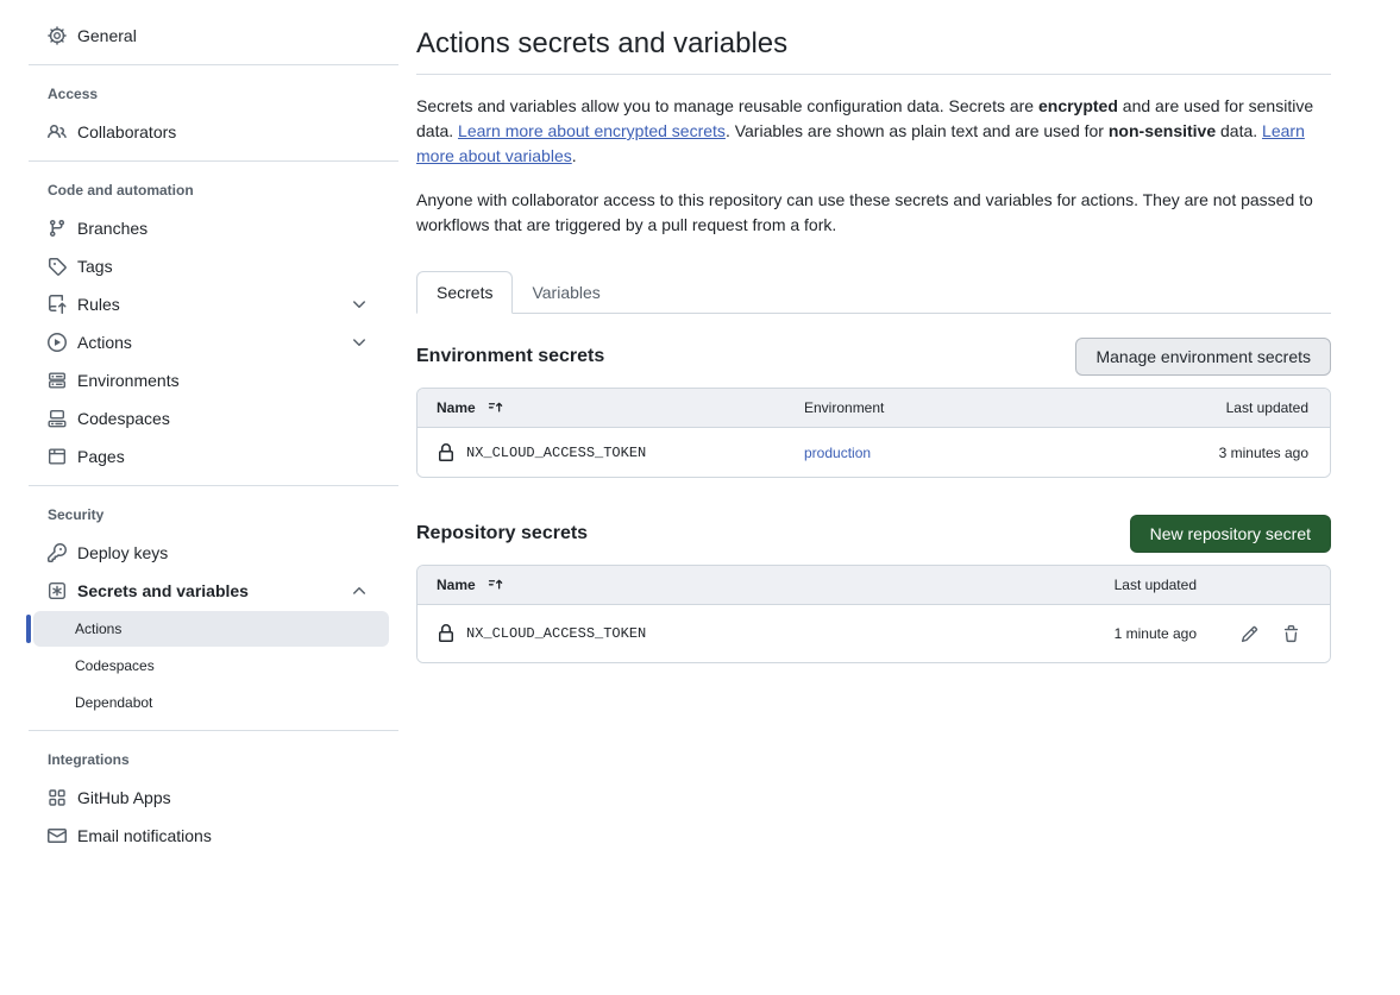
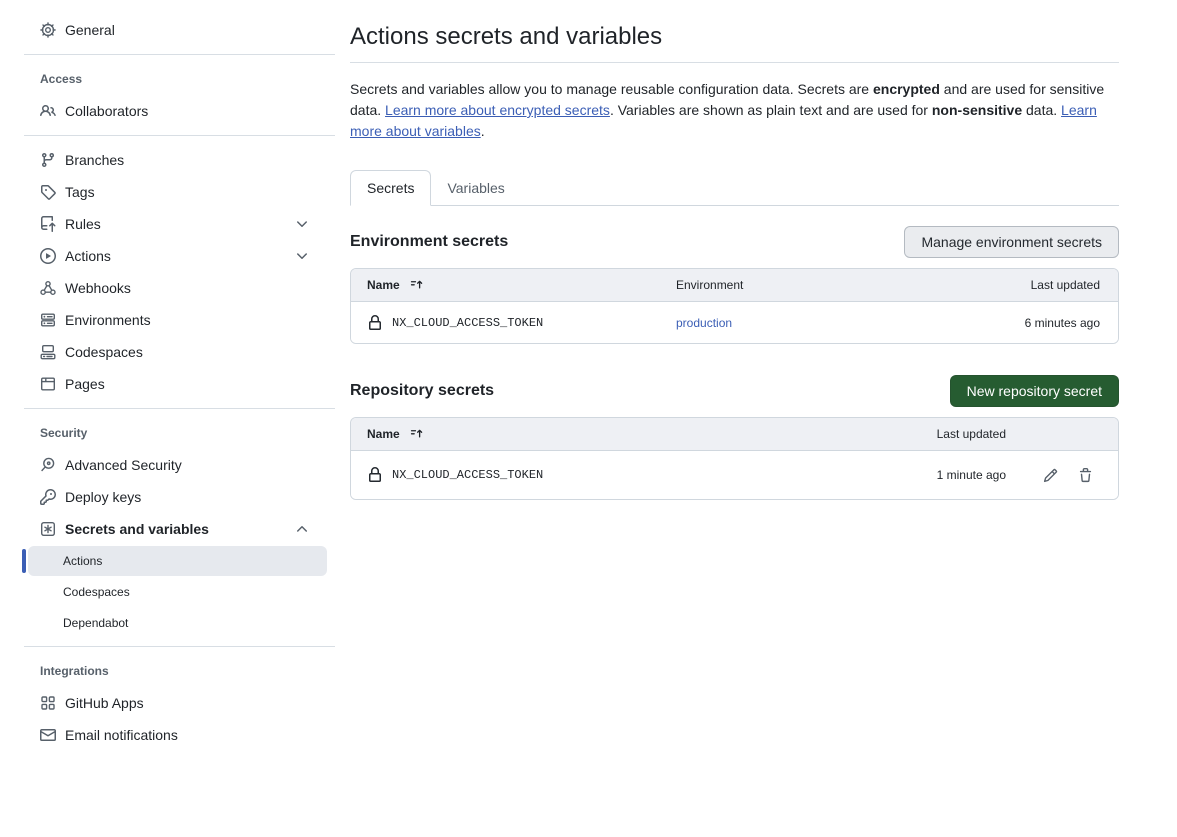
  General
  Access
  Collaborators
- Code and automation
  Branches
  Tags
  Rules
  Actions
+ Webhooks
  Environments
  Codespaces
  Pages
  Security
+ Advanced Security
  Deploy keys
  Secrets and variables
  Actions
  Codespaces
  Dependabot
  Integrations
  GitHub Apps
  Email notifications
  Actions secrets and variables
  Secrets and variables allow you to manage reusable configuration data. Secrets are encrypted and are used for sensitive data. Learn more about encrypted secrets. Variables are shown as plain text and are used for non-sensitive data. Learn more about variables.
- Anyone with collaborator access to this repository can use these secrets and variables for actions. They are not passed to workflows that are triggered by a pull request from a fork.
  Secrets
  Variables
  Environment secrets
  Manage environment secrets
  Name
  Environment
  Last updated
  NX_CLOUD_ACCESS_TOKEN
  production
- 3 minutes ago
+ 6 minutes ago
  Repository secrets
  New repository secret
  Name
  Last updated
  NX_CLOUD_ACCESS_TOKEN
  1 minute ago
